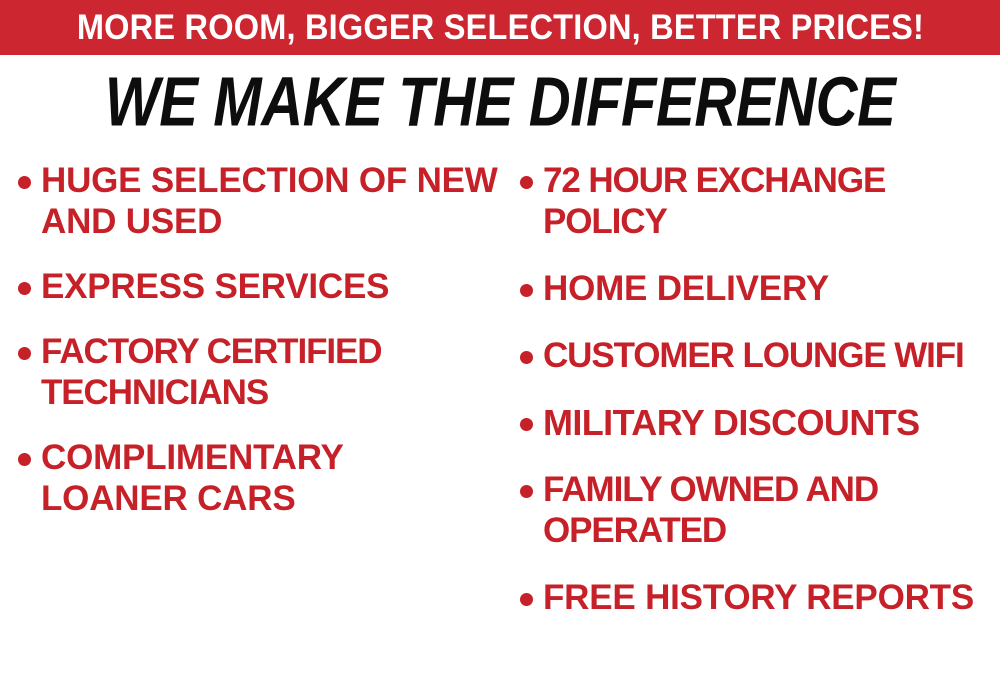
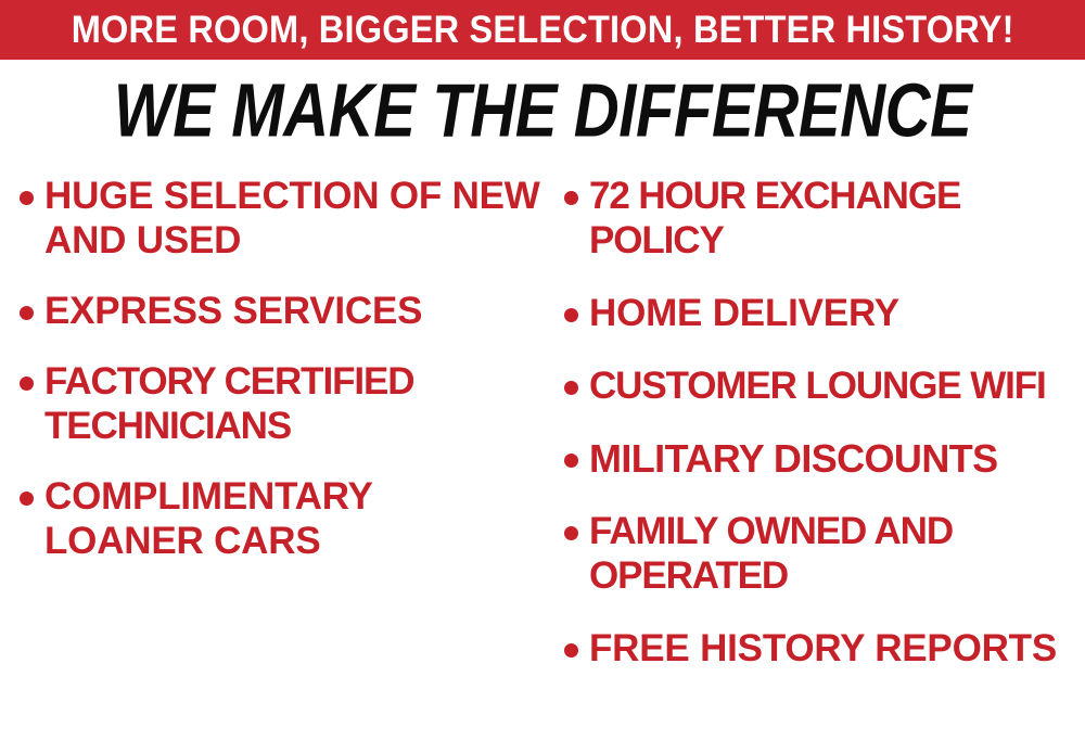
- MORE ROOM, BIGGER SELECTION, BETTER PRICES!
+ MORE ROOM, BIGGER SELECTION, BETTER HISTORY!
  WE MAKE THE DIFFERENCE
  HUGE SELECTION OF NEW AND USED
  EXPRESS SERVICES
  FACTORY CERTIFIED TECHNICIANS
  COMPLIMENTARY LOANER CARS
  72 HOUR EXCHANGE POLICY
  HOME DELIVERY
  CUSTOMER LOUNGE WIFI
  MILITARY DISCOUNTS
  FAMILY OWNED AND OPERATED
  FREE HISTORY REPORTS
